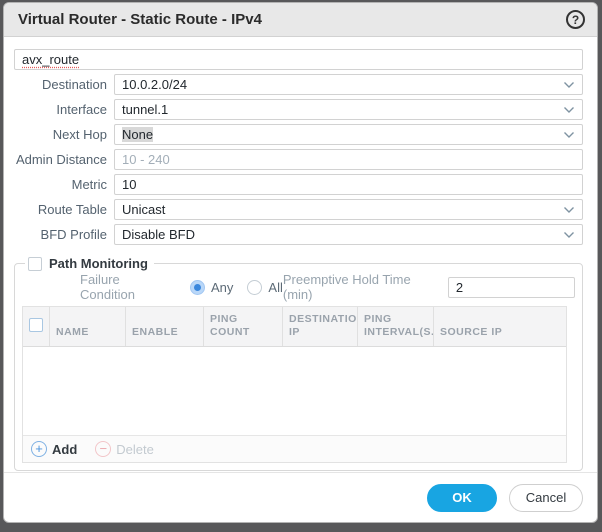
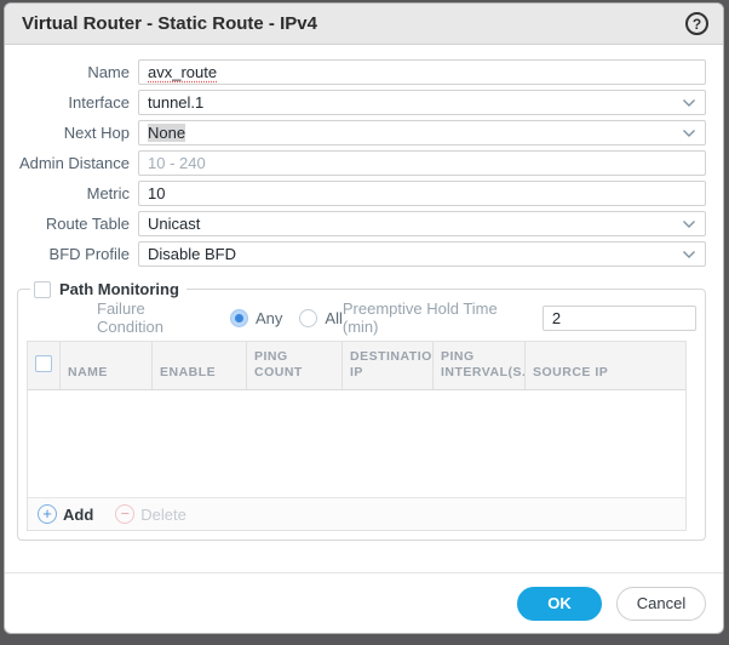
  Virtual Router - Static Route - IPv4
  ?
+ Name
  avx_route
- Destination
- 10.0.2.0/24
  Interface
  tunnel.1
  Next Hop
  None
  Admin Distance
  10 - 240
  Metric
  10
  Route Table
  Unicast
  BFD Profile
  Disable BFD
  Path Monitoring
  Failure Condition
  Any
  All
  Preemptive Hold Time (min)
  2
  NAME
  ENABLE
  PING COUNT
  DESTINATIO IP
  PING INTERVAL(S.
  SOURCE IP
  +
  Add
  −
  Delete
  OK
  Cancel
